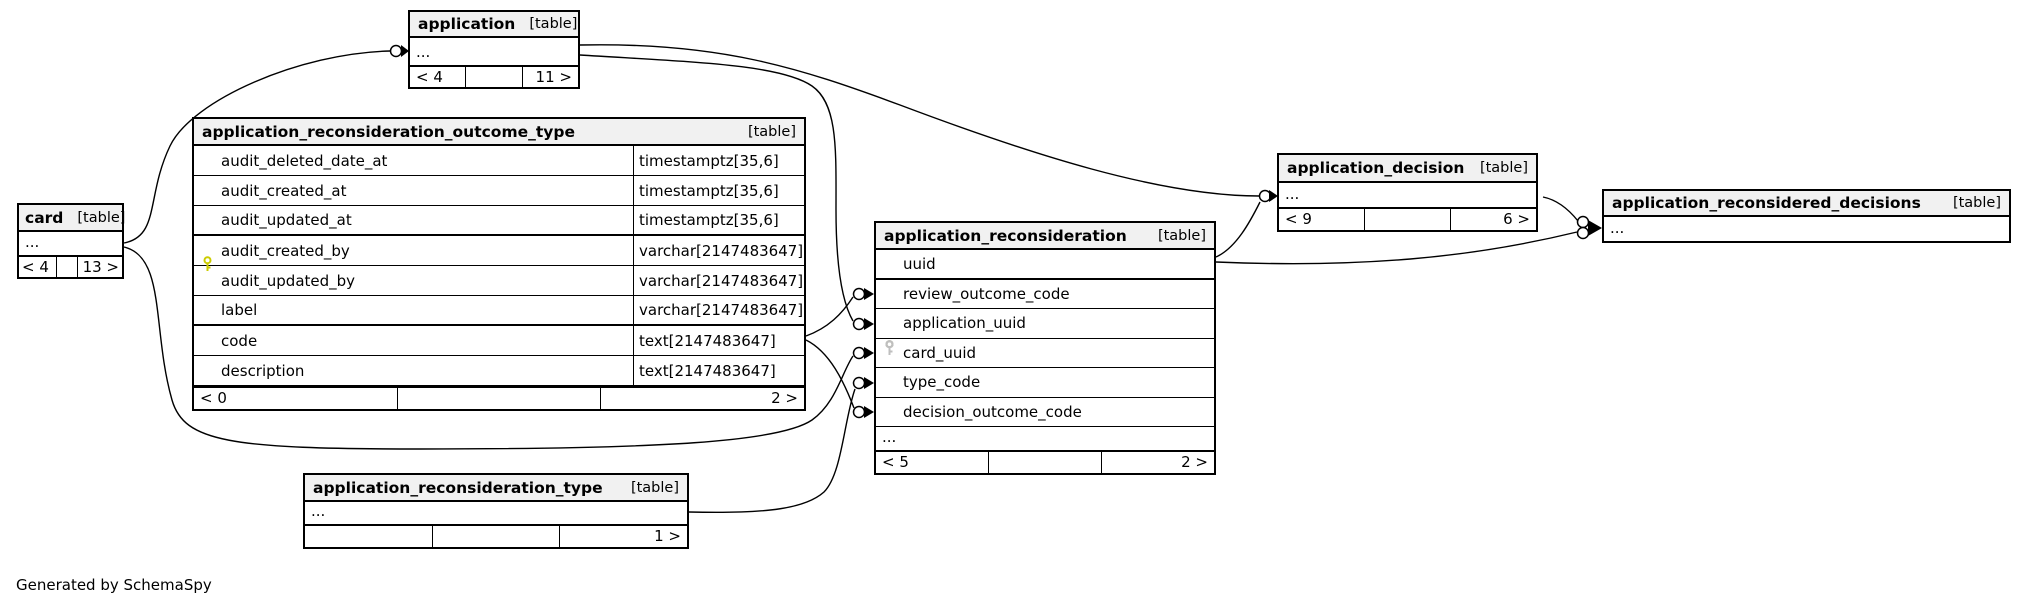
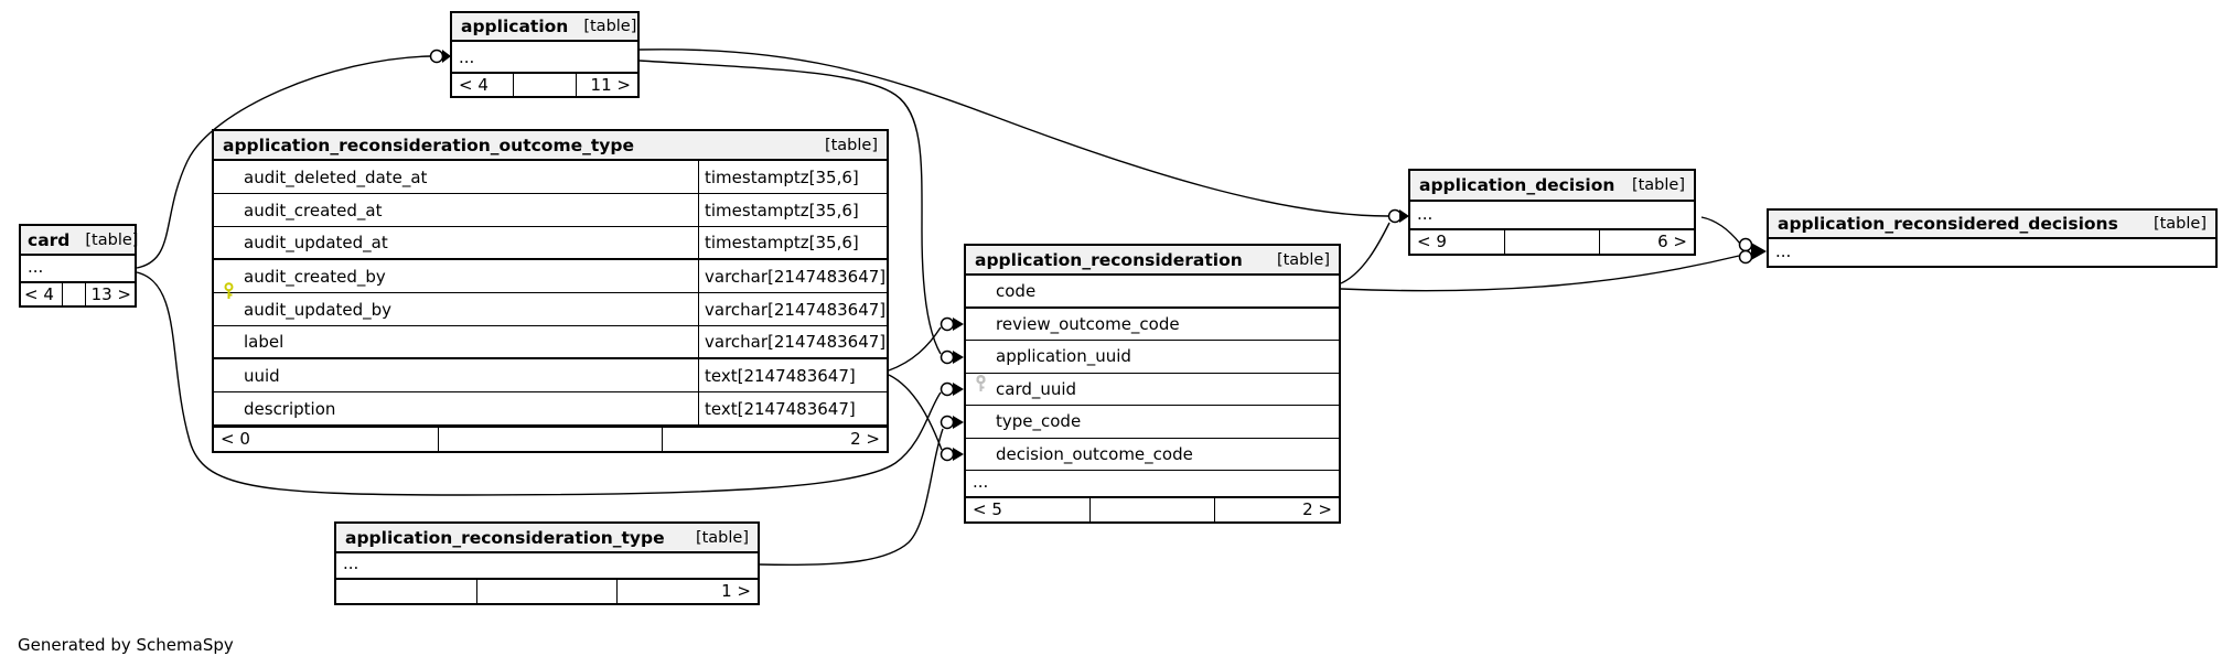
  application
  [table]
  ...
  < 4
  11 >
  application_reconsideration_outcome_type
  [table]
  audit_deleted_date_at
  timestamptz[35,6]
  audit_created_at
  timestamptz[35,6]
  audit_updated_at
  timestamptz[35,6]
  audit_created_by
  varchar[2147483647]
  audit_updated_by
  varchar[2147483647]
  label
  varchar[2147483647]
- code
+ uuid
  text[2147483647]
  description
  text[2147483647]
  < 0
  2 >
  card
  [table]
  ...
  < 4
  13 >
  application_reconsideration
  [table]
- uuid
+ code
  review_outcome_code
  application_uuid
  card_uuid
  type_code
  decision_outcome_code
  ...
  < 5
  2 >
  application_decision
  [table]
  ...
  < 9
  6 >
  application_reconsidered_decisions
  [table]
  ...
  application_reconsideration_type
  [table]
  ...
  1 >
  Generated by SchemaSpy
